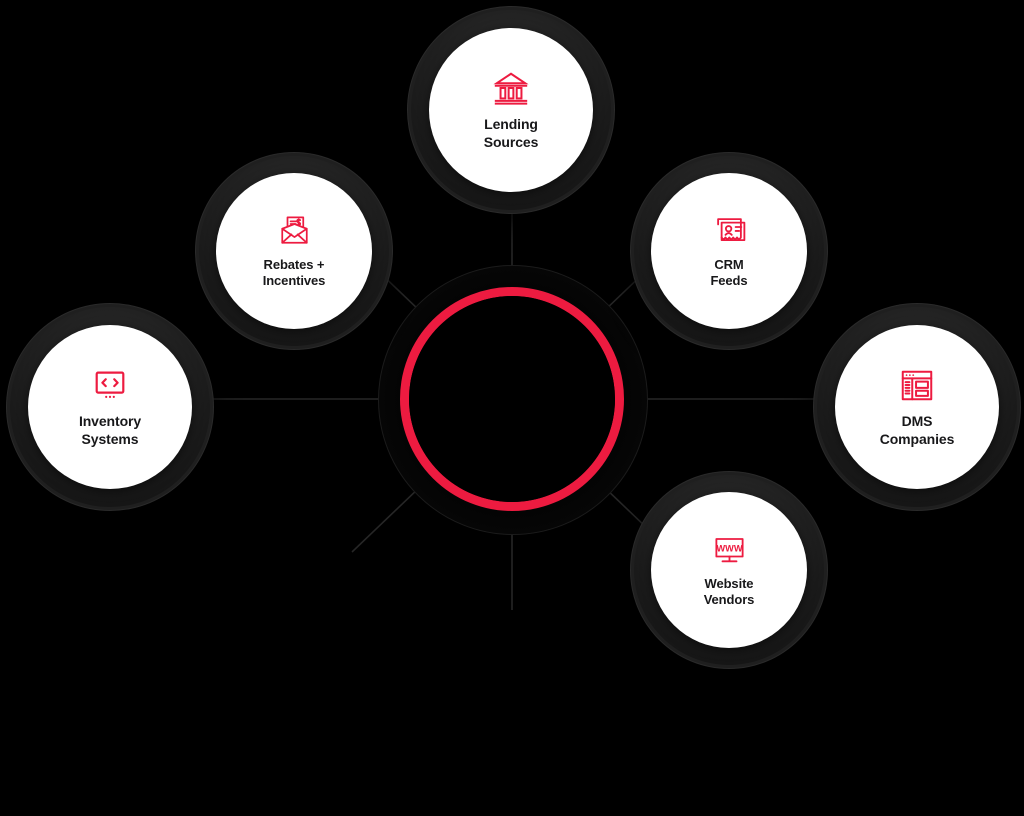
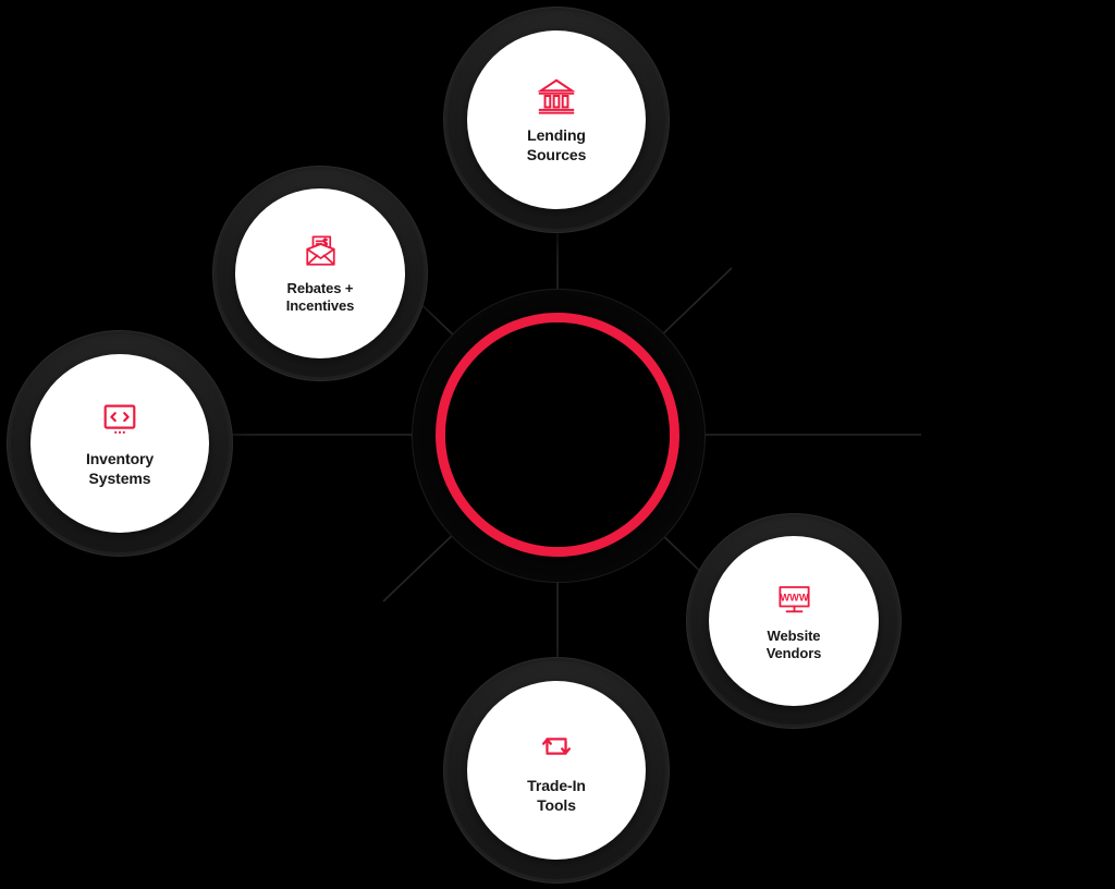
  Lending
  Sources
- CRM
- Feeds
- DMS
- Companies
  WWW
  Website
  Vendors
+ Trade-In
+ Tools
  Inventory
  Systems
  Rebates +
  Incentives
